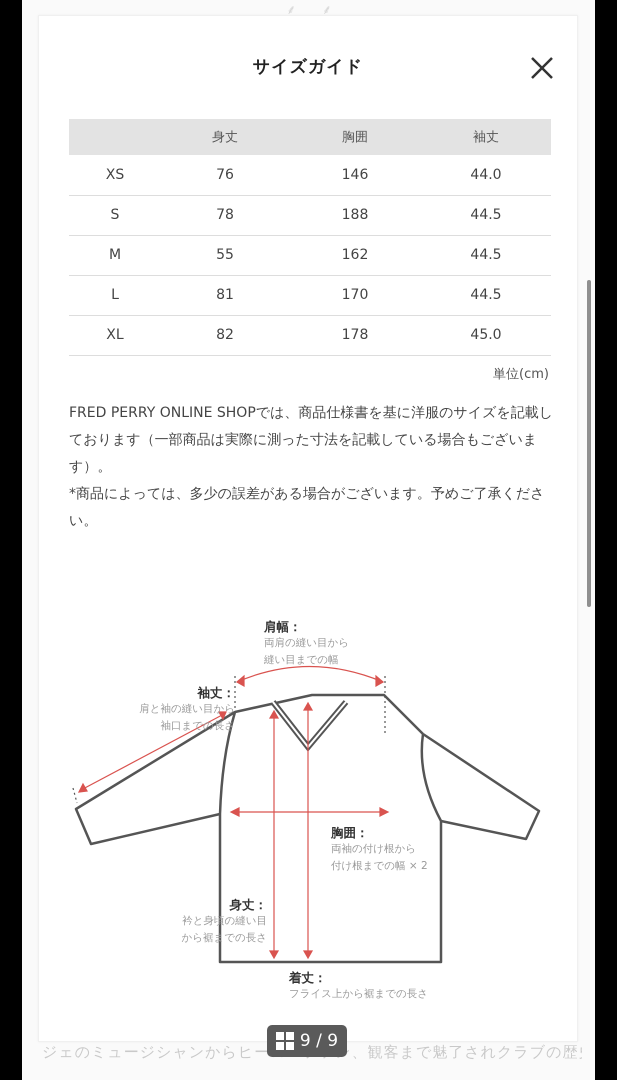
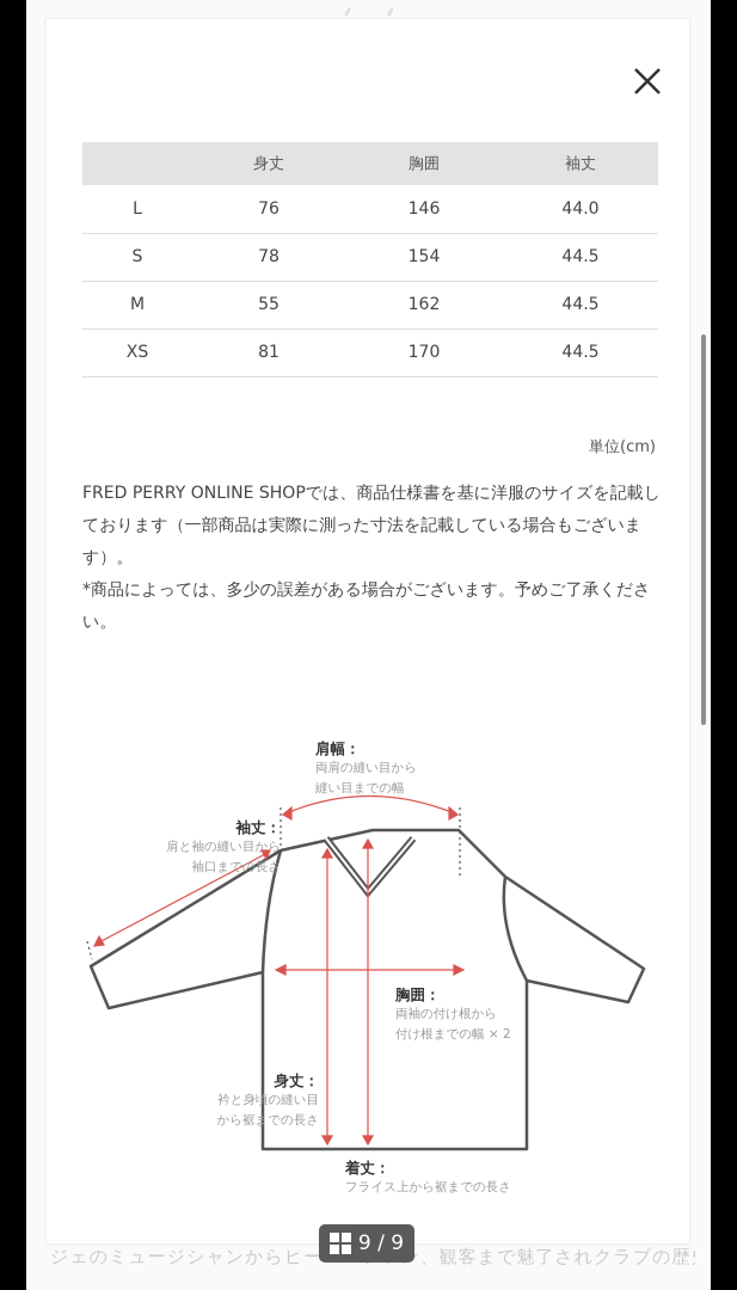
  ⸙⸙
- サイズガイド
  	身丈	胸囲	袖丈
- XS	76	146	44.0
+ L	76	146	44.0
- S	78	188	44.5
+ S	78	154	44.5
  M	55	162	44.5
- L	81	170	44.5
+ XS	81	170	44.5
- XL	82	178	45.0
  単位(cm)
  FRED PERRY ONLINE SHOPでは、商品仕様書を基に洋服のサイズを記載しております（一部商品は実際に測った寸法を記載している場合もございます）。
  *商品によっては、多少の誤差がある場合がございます。予めご了承ください。
  肩幅：
  両肩の縫い目から
  縫い目までの幅
  袖丈：
  肩と袖の縫い目から
  袖口までの長さ
  胸囲：
  両袖の付け根から
  付け根までの幅 × 2
  身丈：
  衿と身頃の縫い目
  から裾までの長さ
  着丈：
  フライス上から裾までの長さ
  9 / 9
